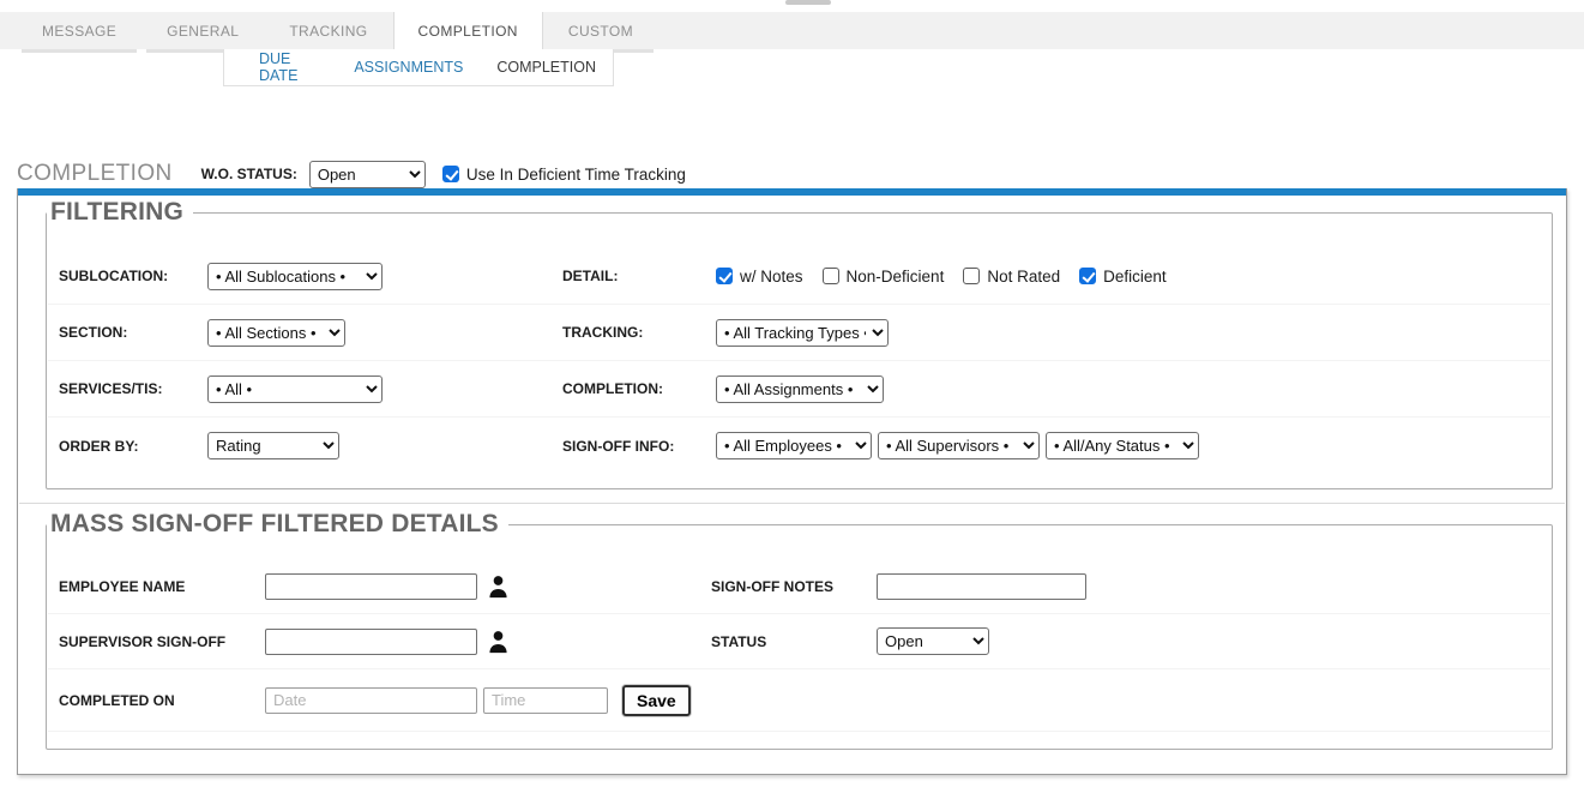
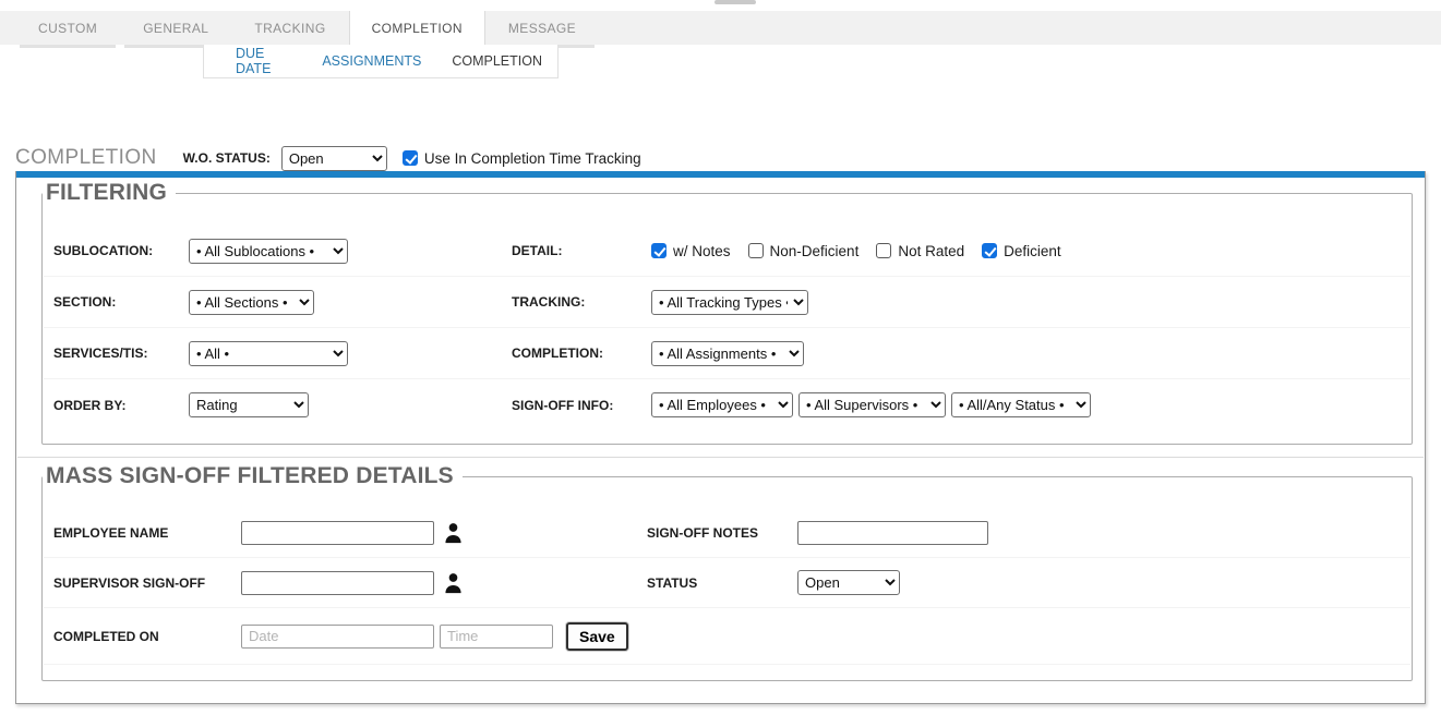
- MESSAGE
+ CUSTOM
  GENERAL
  TRACKING
  COMPLETION
- CUSTOM
+ MESSAGE
  DUE DATE
  ASSIGNMENTS
  COMPLETION
  COMPLETION
  W.O. STATUS:
  Open
- Use In Deficient Time Tracking
+ Use In Completion Time Tracking
  FILTERING
  SUBLOCATION:
  • All Sublocations •
  DETAIL:
  w/ Notes
  Non-Deficient
  Not Rated
  Deficient
  SECTION:
  • All Sections •
  TRACKING:
  • All Tracking Types
  SERVICES/TIS:
  • All •
  COMPLETION:
  • All Assignments •
  ORDER BY:
  Rating
  SIGN-OFF INFO:
  • All Employees •
  • All Supervisors •
  • All/Any Status •
  MASS SIGN-OFF FILTERED DETAILS
  EMPLOYEE NAME
  SIGN-OFF NOTES
  SUPERVISOR SIGN-OFF
  STATUS
  Open
  COMPLETED ON
  Date
  Time
  Save
